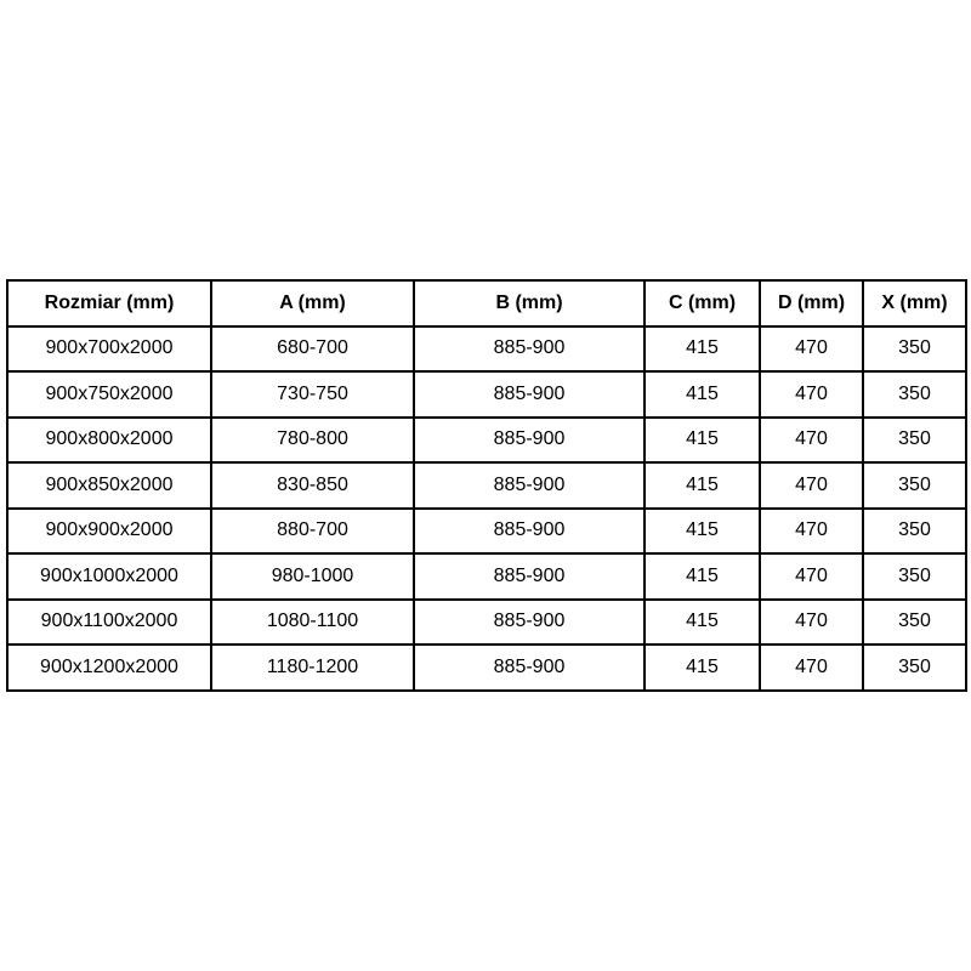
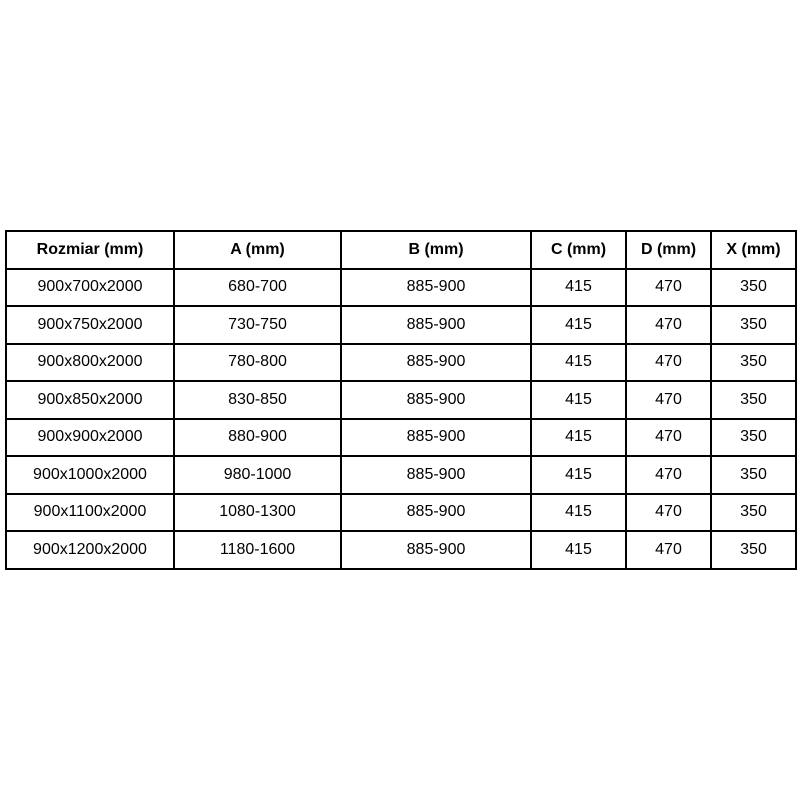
  Rozmiar (mm)	A (mm)	B (mm)	C (mm)	D (mm)	X (mm)
  900x700x2000	680-700	885-900	415	470	350
  900x750x2000	730-750	885-900	415	470	350
  900x800x2000	780-800	885-900	415	470	350
  900x850x2000	830-850	885-900	415	470	350
- 900x900x2000	880-700	885-900	415	470	350
+ 900x900x2000	880-900	885-900	415	470	350
  900x1000x2000	980-1000	885-900	415	470	350
- 900x1100x2000	1080-1100	885-900	415	470	350
+ 900x1100x2000	1080-1300	885-900	415	470	350
- 900x1200x2000	1180-1200	885-900	415	470	350
+ 900x1200x2000	1180-1600	885-900	415	470	350
